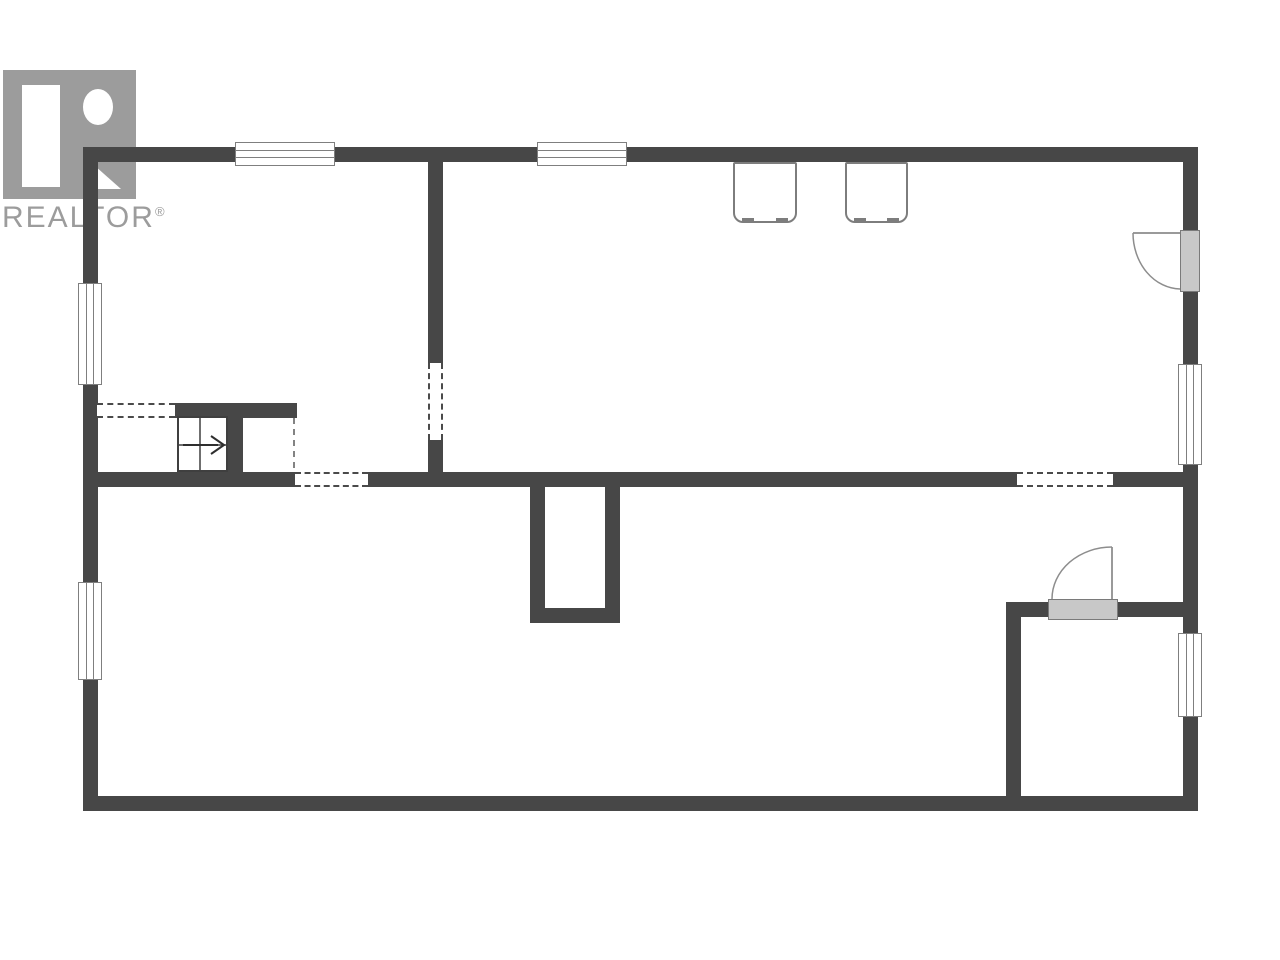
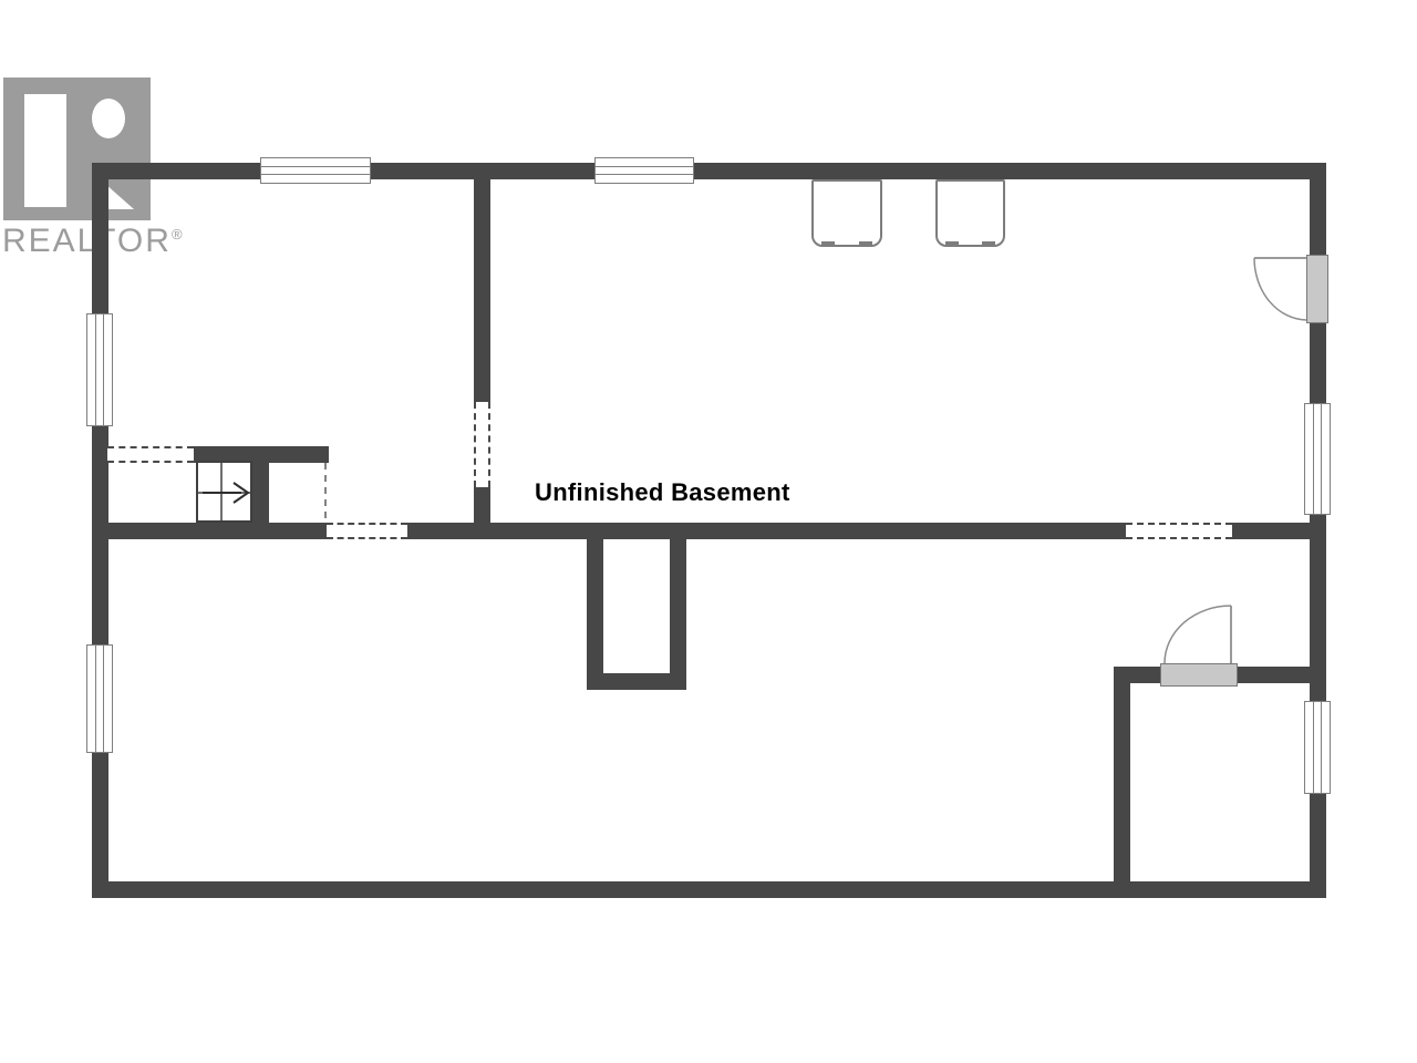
  REALOR®
+ Unfinished Basement
